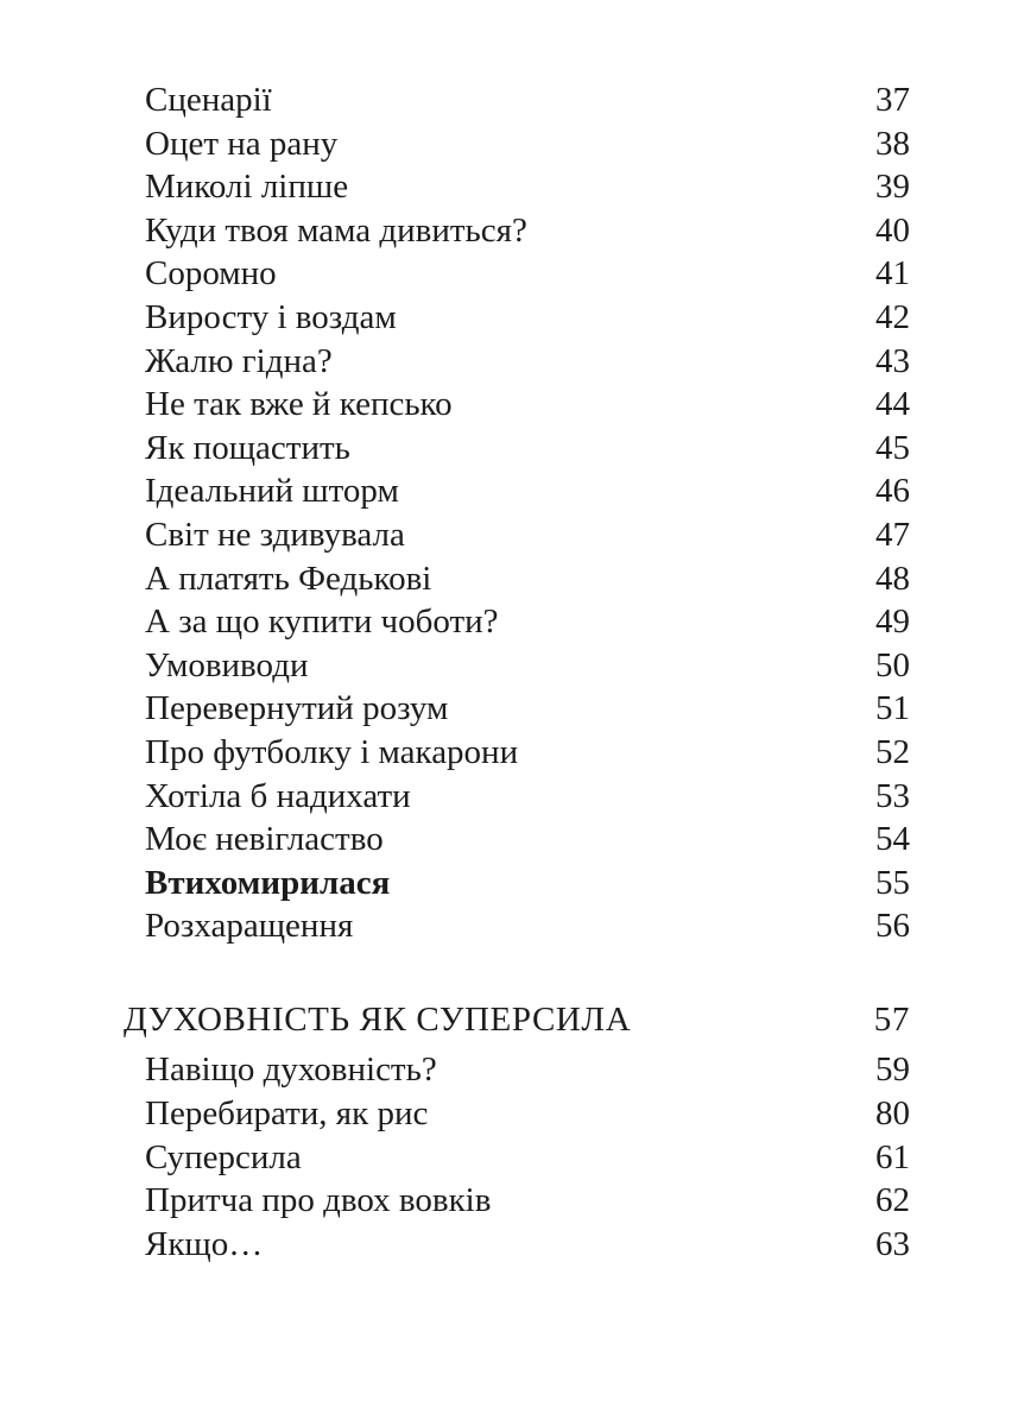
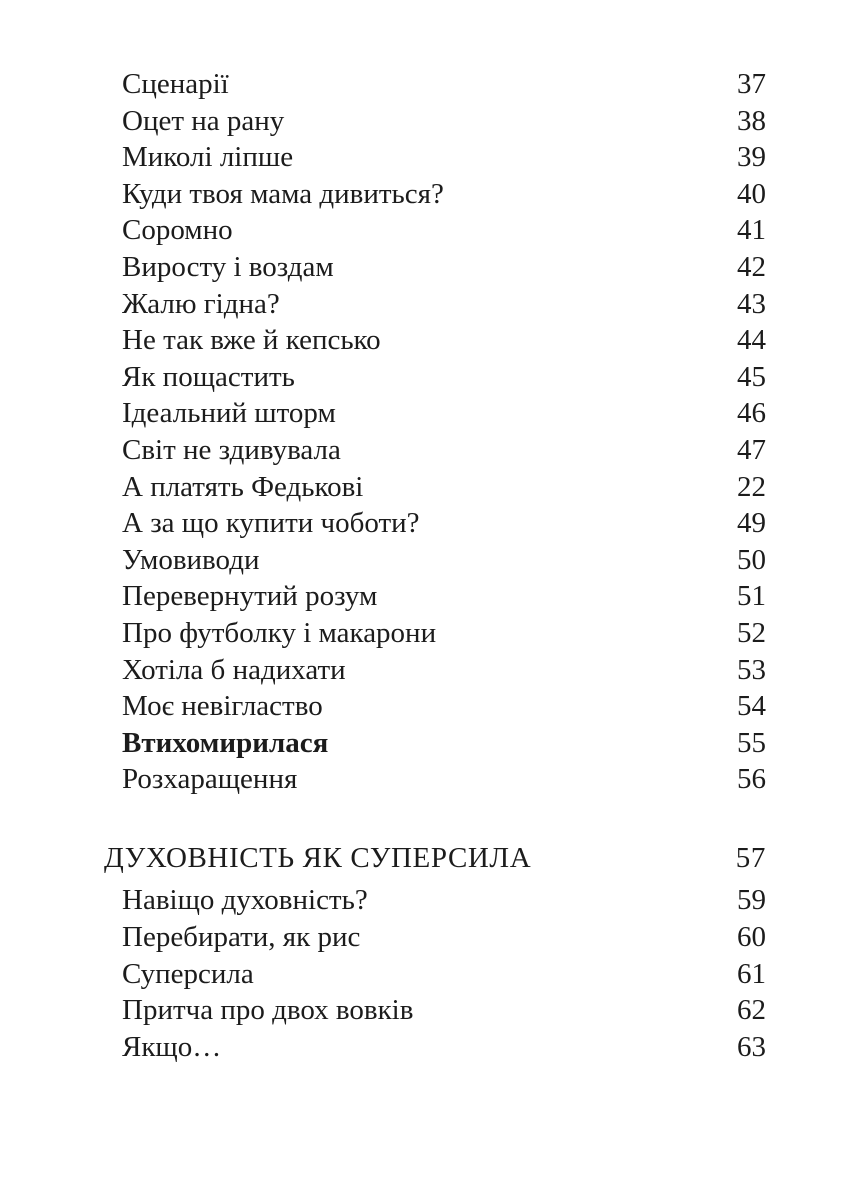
  Сценарії
  37
  Оцет на рану
  38
  Миколі ліпше
  39
  Куди твоя мама дивиться?
  40
  Соромно
  41
  Виросту і воздам
  42
  Жалю гідна?
  43
  Не так вже й кепсько
  44
  Як пощастить
  45
  Ідеальний шторм
  46
  Світ не здивувала
  47
  А платять Федькові
- 48
+ 22
  А за що купити чоботи?
  49
  Умовиводи
  50
  Перевернутий розум
  51
  Про футболку і макарони
  52
  Хотіла б надихати
  53
  Моє невігластво
  54
  Втихомирилася
  55
  Розхаращення
  56
  ДУХОВНІСТЬ ЯК СУПЕРСИЛА
  57
  Навіщо духовність?
  59
  Перебирати, як рис
- 80
+ 60
  Суперсила
  61
  Притча про двох вовків
  62
  Якщо…
  63
